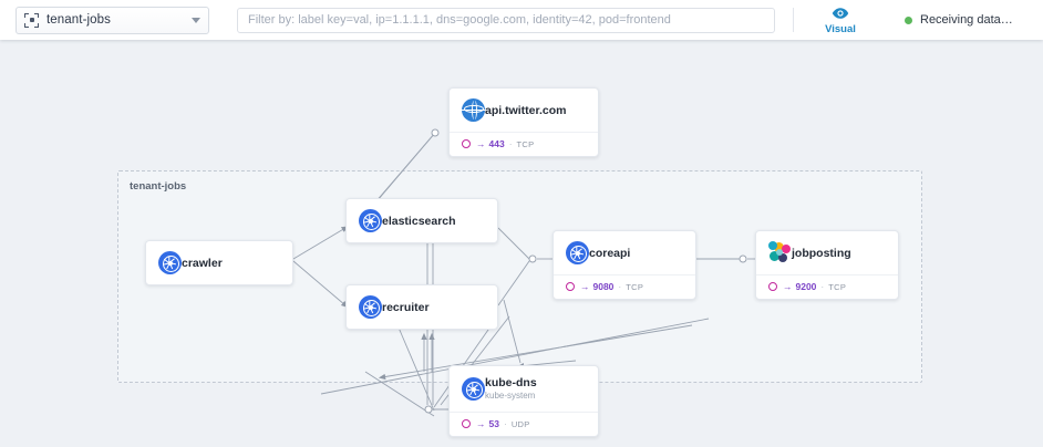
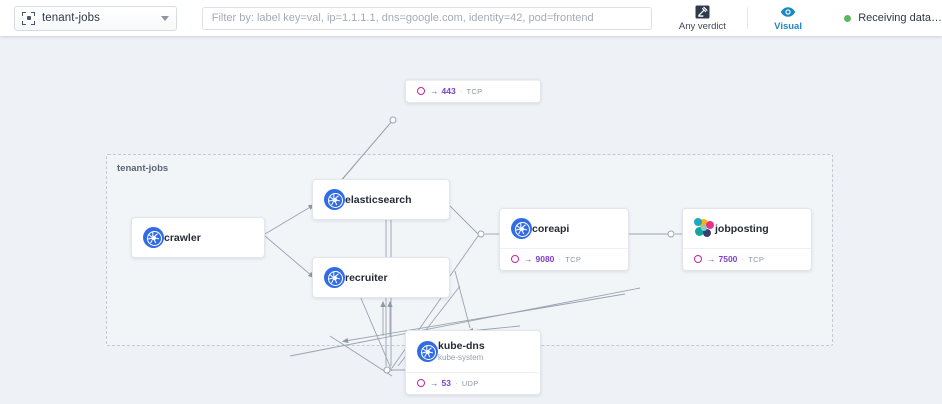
  tenant-jobs
  Filter by: label key=val, ip=1.1.1.1, dns=google.com, identity=42, pod=frontend
+ Any verdict
  Visual
  Receiving data…
  tenant-jobs
- api.twitter.com
  →
  443
  ·
  TCP
  elasticsearch
  crawler
  recruiter
  coreapi
  →
  9080
  ·
  TCP
  jobposting
  →
- 9200
+ 7500
  ·
  TCP
  kube-dns
  kube-system
  →
  53
  ·
  UDP
